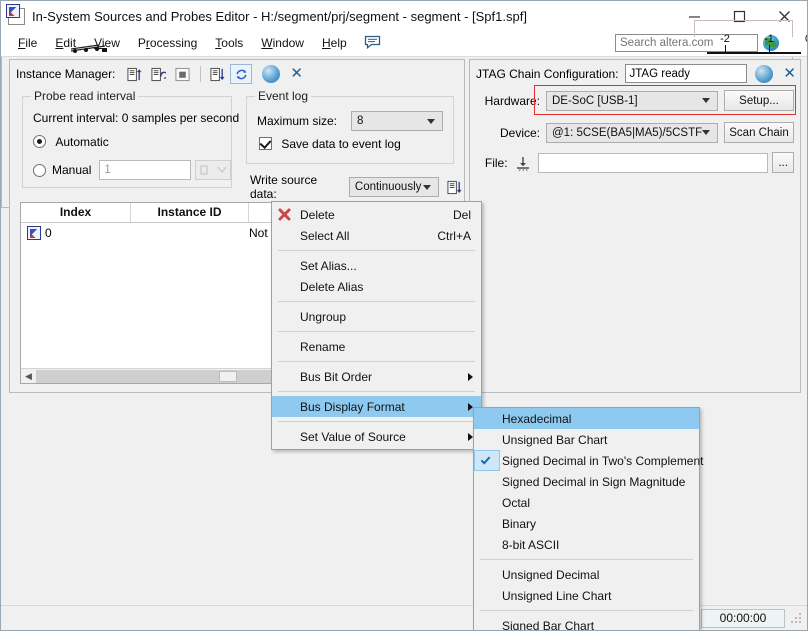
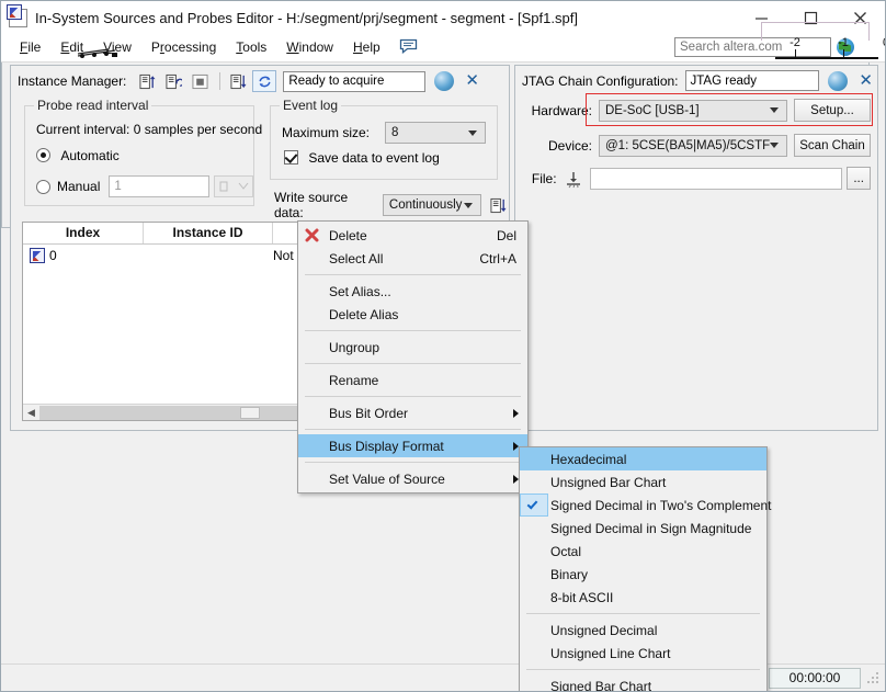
  In-System Sources and Probes Editor - H:/segment/prj/segment - segment - [Spf1.spf]
  File
  Edit
  View
  Processing
  Tools
  Window
  Help
  Search altera.com
  Instance Manager:
+ Ready to acquire
  ✕
  Probe read interval
  Current interval: 0 samples per second
  Automatic
  Manual
  1
  Event log
  Maximum size:
  8
  Save data to event log
  Write source data:
  Continuously
  Index
  Instance ID
  0
  ◀
  JTAG Chain Configuration:
  JTAG ready
  ✕
  Hardware:
  DE-SoC [USB-1]
  Setup...
  Device:
  @1: 5CSE(BA5|MA5)/5CSTF
  Scan Chain
  File:
  ...
  -2
  -1
  00:00:00
  Delete
  Del
  Select All
  Ctrl+A
  Set Alias...
  Delete Alias
  Ungroup
  Rename
  Bus Bit Order
  Bus Display Format
  Set Value of Source
  Hexadecimal
  Unsigned Bar Chart
  Signed Decimal in Two's Complement
  Signed Decimal in Sign Magnitude
  Octal
  Binary
  8-bit ASCII
  Unsigned Decimal
  Unsigned Line Chart
  Signed Bar Chart
